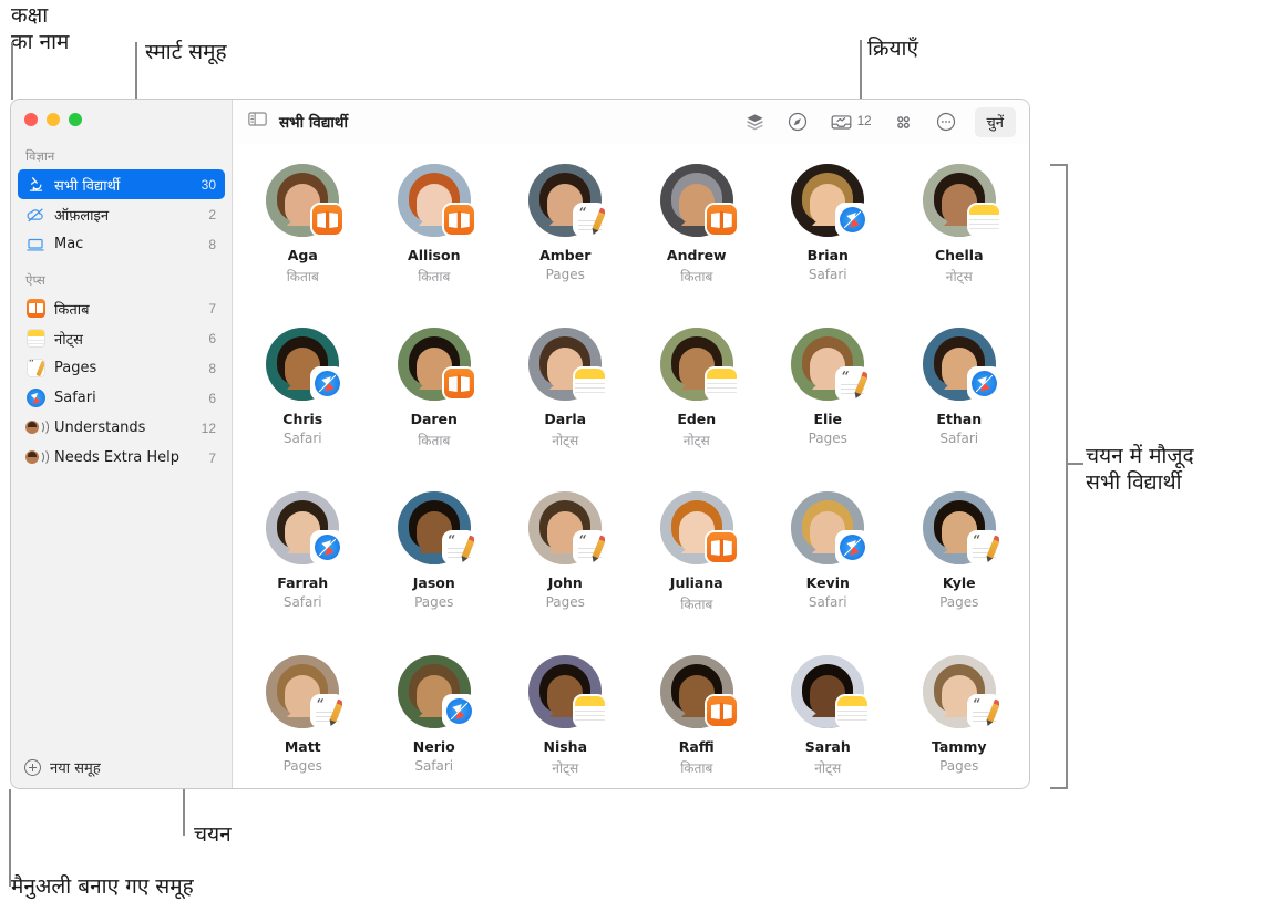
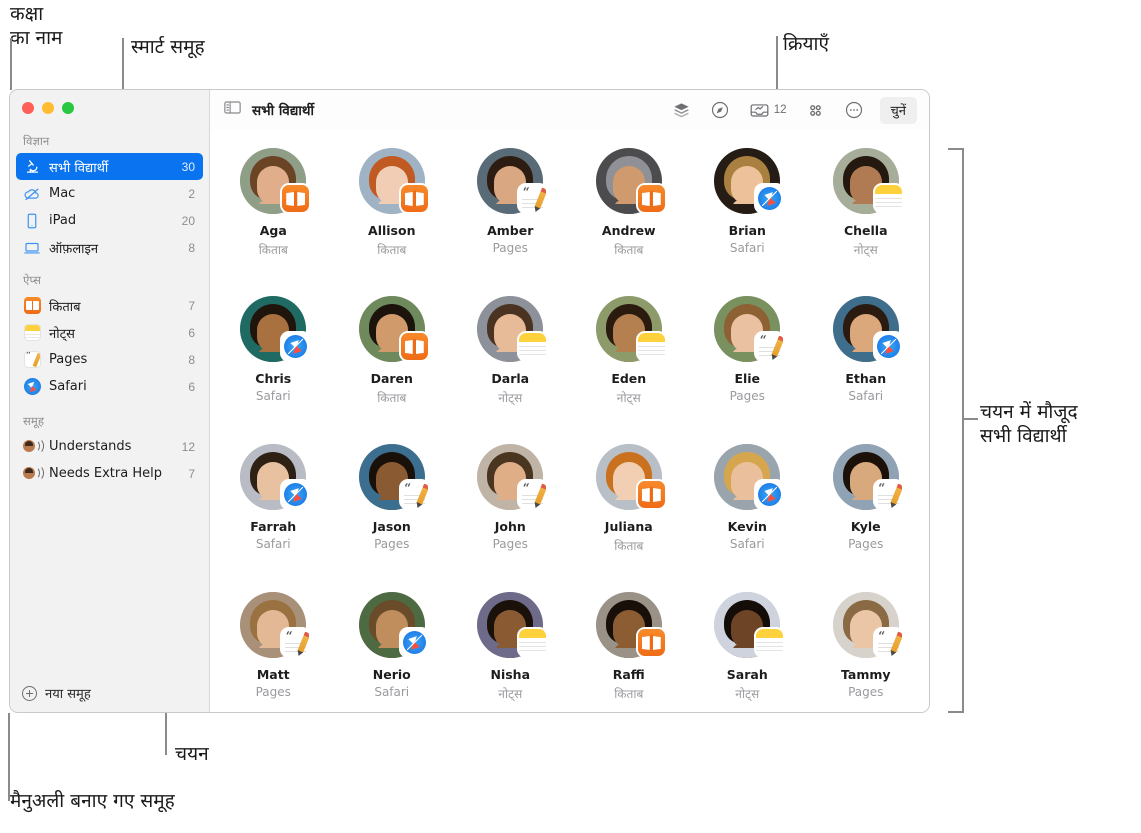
  कक्षा
  का नाम
  स्मार्ट समूह
  क्रियाएँ
  चयन में मौजूद
  सभी विद्यार्थी
  चयन
  मैनुअली बनाए गए समूह
  विज्ञान
  सभी विद्यार्थी
  30
- ऑफ़लाइन
+ Mac
  2
+ iPad
+ 20
- Mac
+ ऑफ़लाइन
  8
  ऐप्स
  किताब
  7
  नोट्स
  6
  “
  Pages
  8
  Safari
  6
+ समूह
  Understands
  12
  Needs Extra Help
  7
  नया समूह
  सभी विद्यार्थी
  12
  चुनें
  Aga
  किताब
  Allison
  किताब
  “
  Amber
  Pages
  Andrew
  किताब
  Brian
  Safari
  Chella
  नोट्स
  Chris
  Safari
  Daren
  किताब
  Darla
  नोट्स
  Eden
  नोट्स
  “
  Elie
  Pages
  Ethan
  Safari
  Farrah
  Safari
  “
  Jason
  Pages
  “
  John
  Pages
  Juliana
  किताब
  Kevin
  Safari
  “
  Kyle
  Pages
  “
  Matt
  Pages
  Nerio
  Safari
  Nisha
  नोट्स
  Raffi
  किताब
  Sarah
  नोट्स
  “
  Tammy
  Pages
